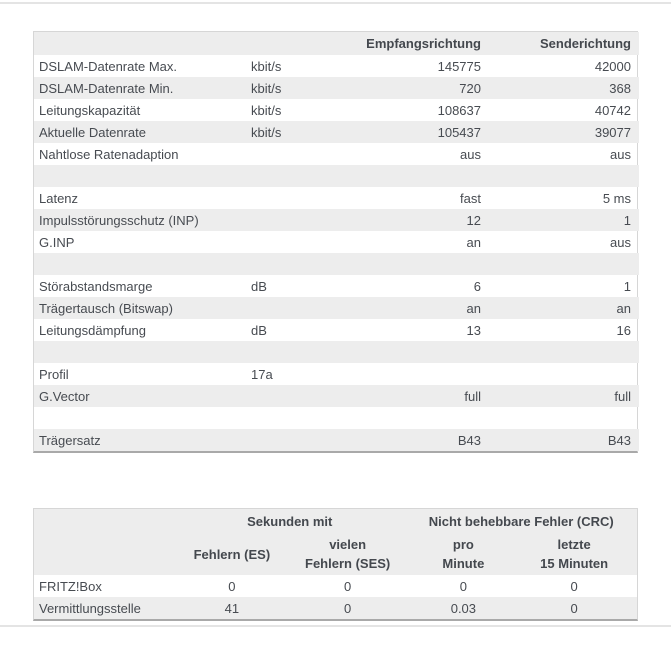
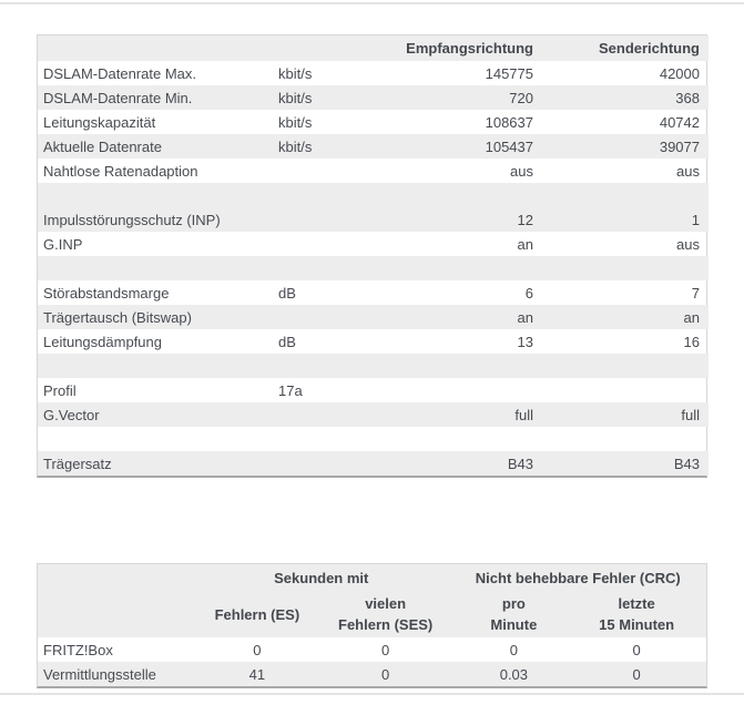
  		Empfangsrichtung	Senderichtung
  DSLAM-Datenrate Max.	kbit/s	145775	42000
  DSLAM-Datenrate Min.	kbit/s	720	368
  Leitungskapazität	kbit/s	108637	40742
  Aktuelle Datenrate	kbit/s	105437	39077
  Nahtlose Ratenadaption		aus	aus
- Latenz		fast	5 ms
  Impulsstörungsschutz (INP)		12	1
  G.INP		an	aus
- Störabstandsmarge	dB	6	1
+ Störabstandsmarge	dB	6	7
  Trägertausch (Bitswap)		an	an
  Leitungsdämpfung	dB	13	16
  Profil	17a
  G.Vector		full	full
  Trägersatz		B43	B43
  	Sekunden mit	Nicht behebbare Fehler (CRC)
  	Fehlern (ES)	vielen Fehlern (SES)	pro Minute	letzte 15 Minuten
  FRITZ!Box	0	0	0	0
  Vermittlungsstelle	41	0	0.03	0
